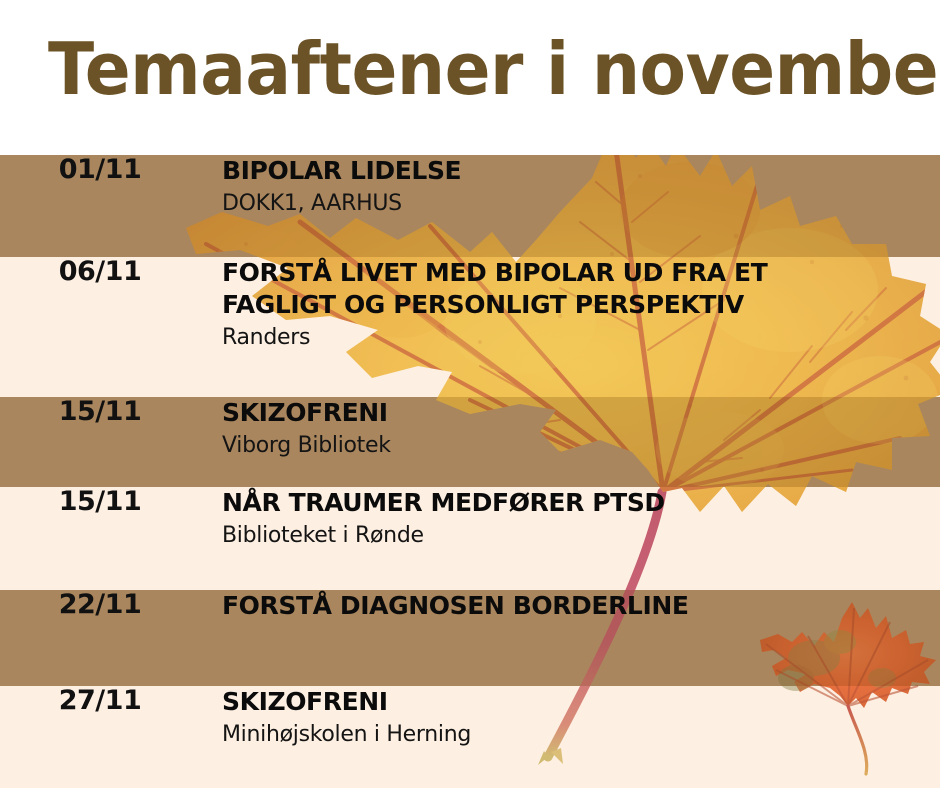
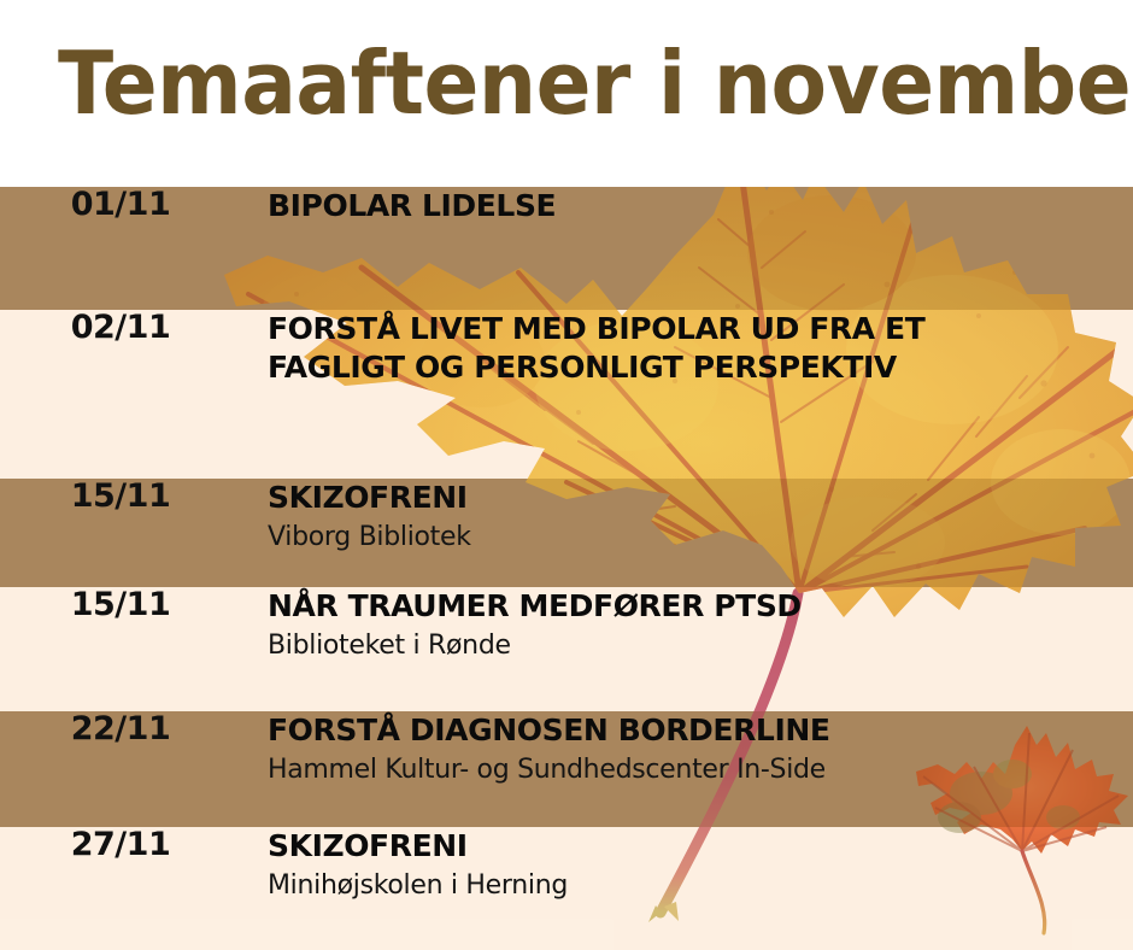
  Temaaftener i novembe
  01/11
  BIPOLAR LIDELSE
- DOKK1, AARHUS
- 06/11
+ 02/11
  FORSTÅ LIVET MED BIPOLAR UD FRA ET
  FAGLIGT OG PERSONLIGT PERSPEKTIV
- Randers
  15/11
  SKIZOFRENI
  Viborg Bibliotek
  15/11
  NÅR TRAUMER MEDFØRER PTSD
  Biblioteket i Rønde
  22/11
  FORSTÅ DIAGNOSEN BORDERLINE
+ Hammel Kultur- og Sundhedscenter In-Side
  27/11
  SKIZOFRENI
  Minihøjskolen i Herning
